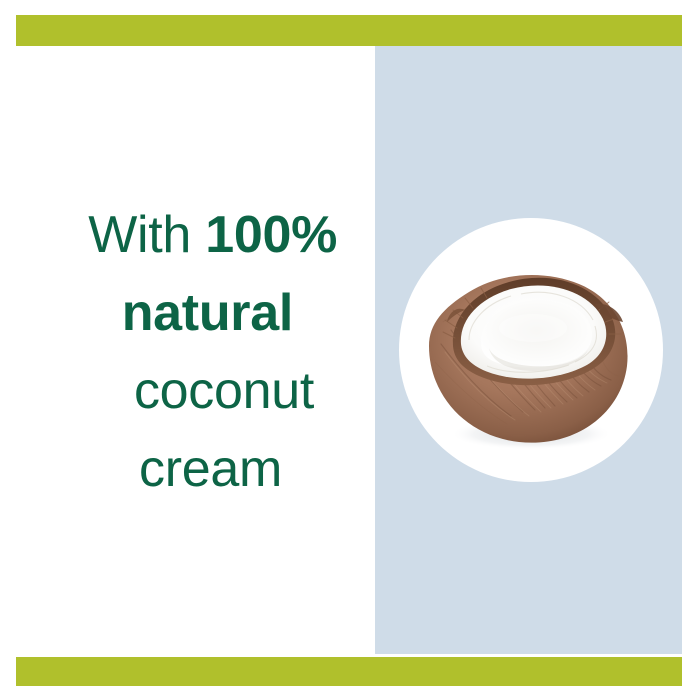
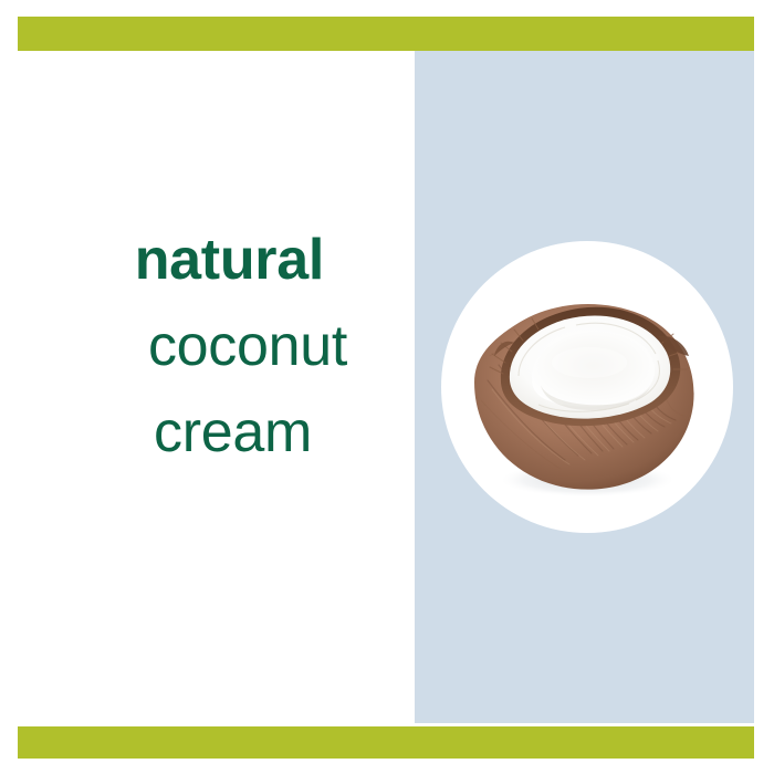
- With 100%
  natural
  coconut
  cream
